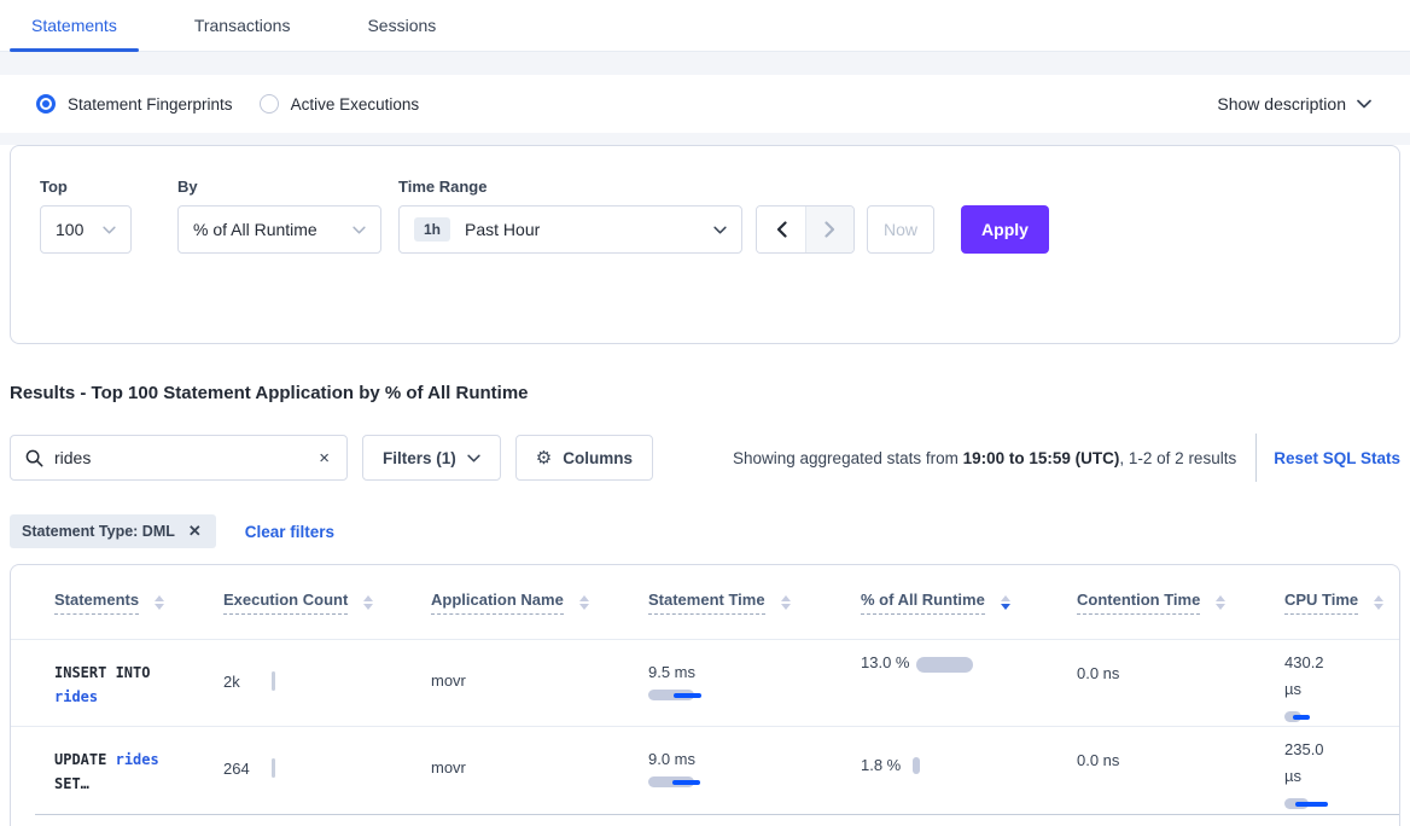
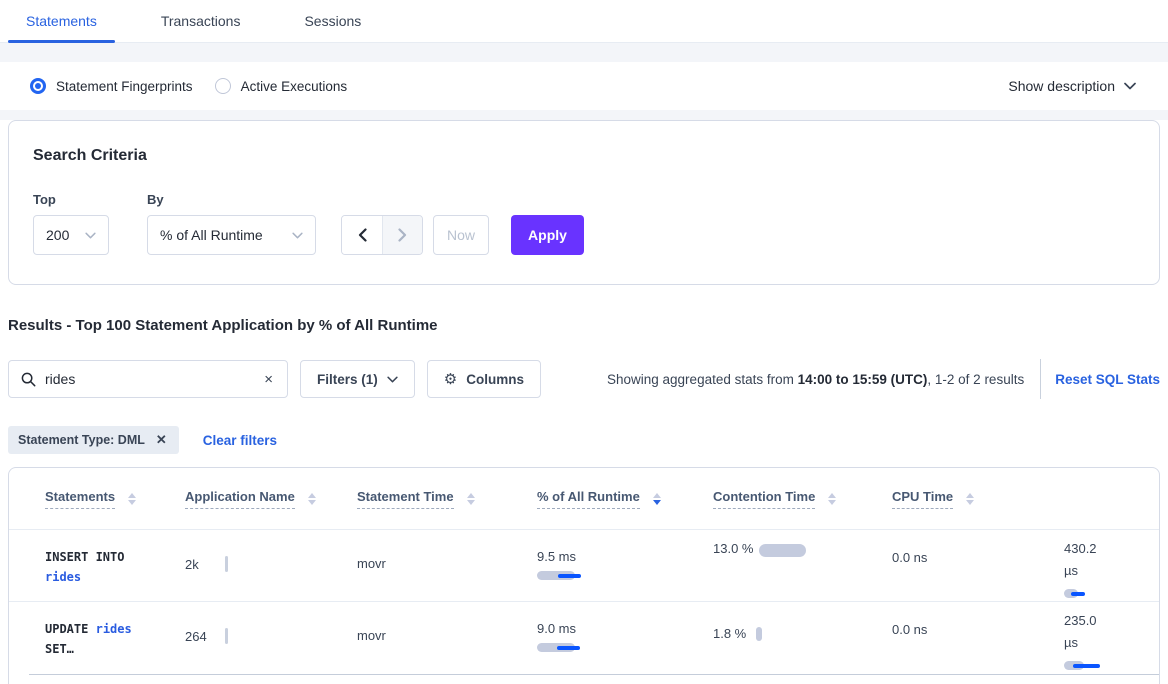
  Statements
  Transactions
  Sessions
  Statement Fingerprints
  Active Executions
  Show description
+ Search Criteria
  Top
- 100
+ 200
  By
  % of All Runtime
- Time Range
- 1h
- Past Hour
  Now
  Apply
  Results - Top 100 Statement Application by % of All Runtime
  rides
  ×
  Filters (1)
  ⚙
  Columns
- Showing aggregated stats from 19:00 to 15:59 (UTC), 1-2 of 2 results
+ Showing aggregated stats from 14:00 to 15:59 (UTC), 1-2 of 2 results
  Reset SQL Stats
  Statement Type: DML
  ✕
  Clear filters
  Statements
- Execution Count
  Application Name
  Statement Time
  % of All Runtime
  Contention Time
  CPU Time
  INSERT INTO
  rides
  2k
  movr
  9.5 ms
  13.0 %
  0.0 ns
  430.2 µs
  UPDATE rides
  SET…
  264
  movr
  9.0 ms
  1.8 %
  0.0 ns
  235.0 µs
